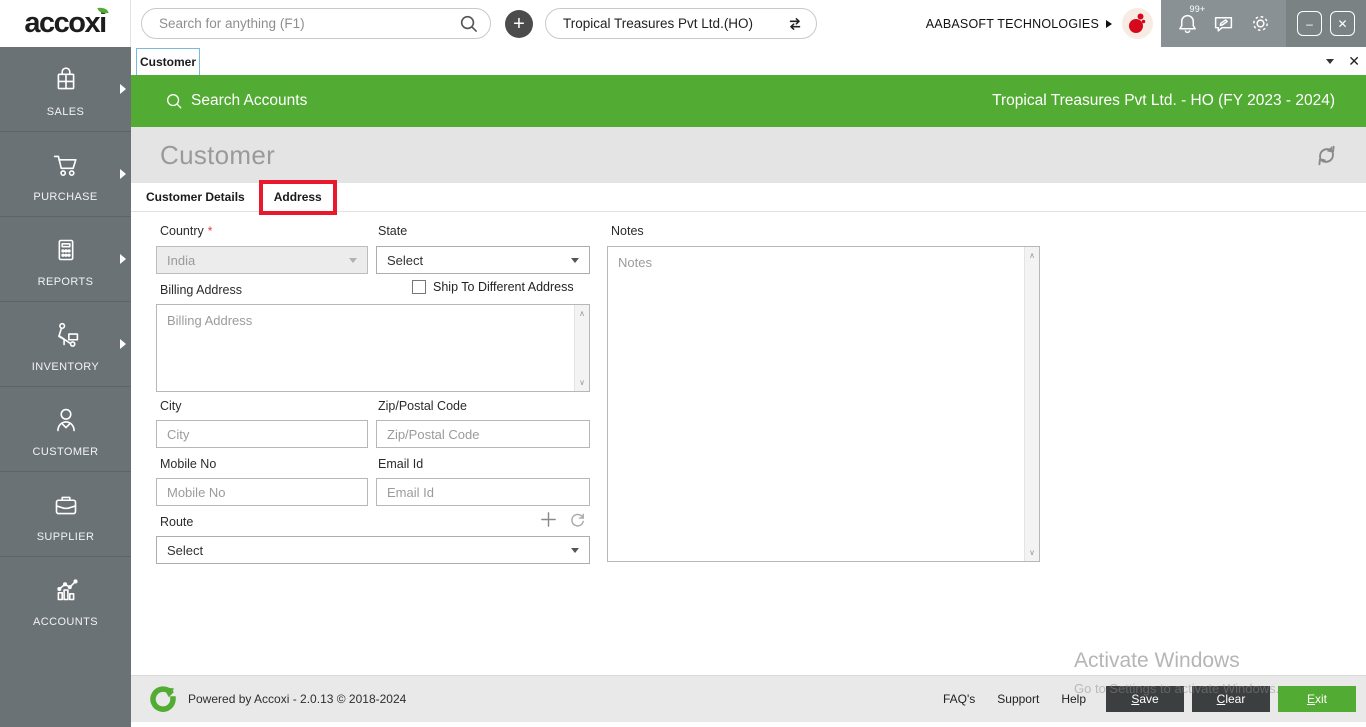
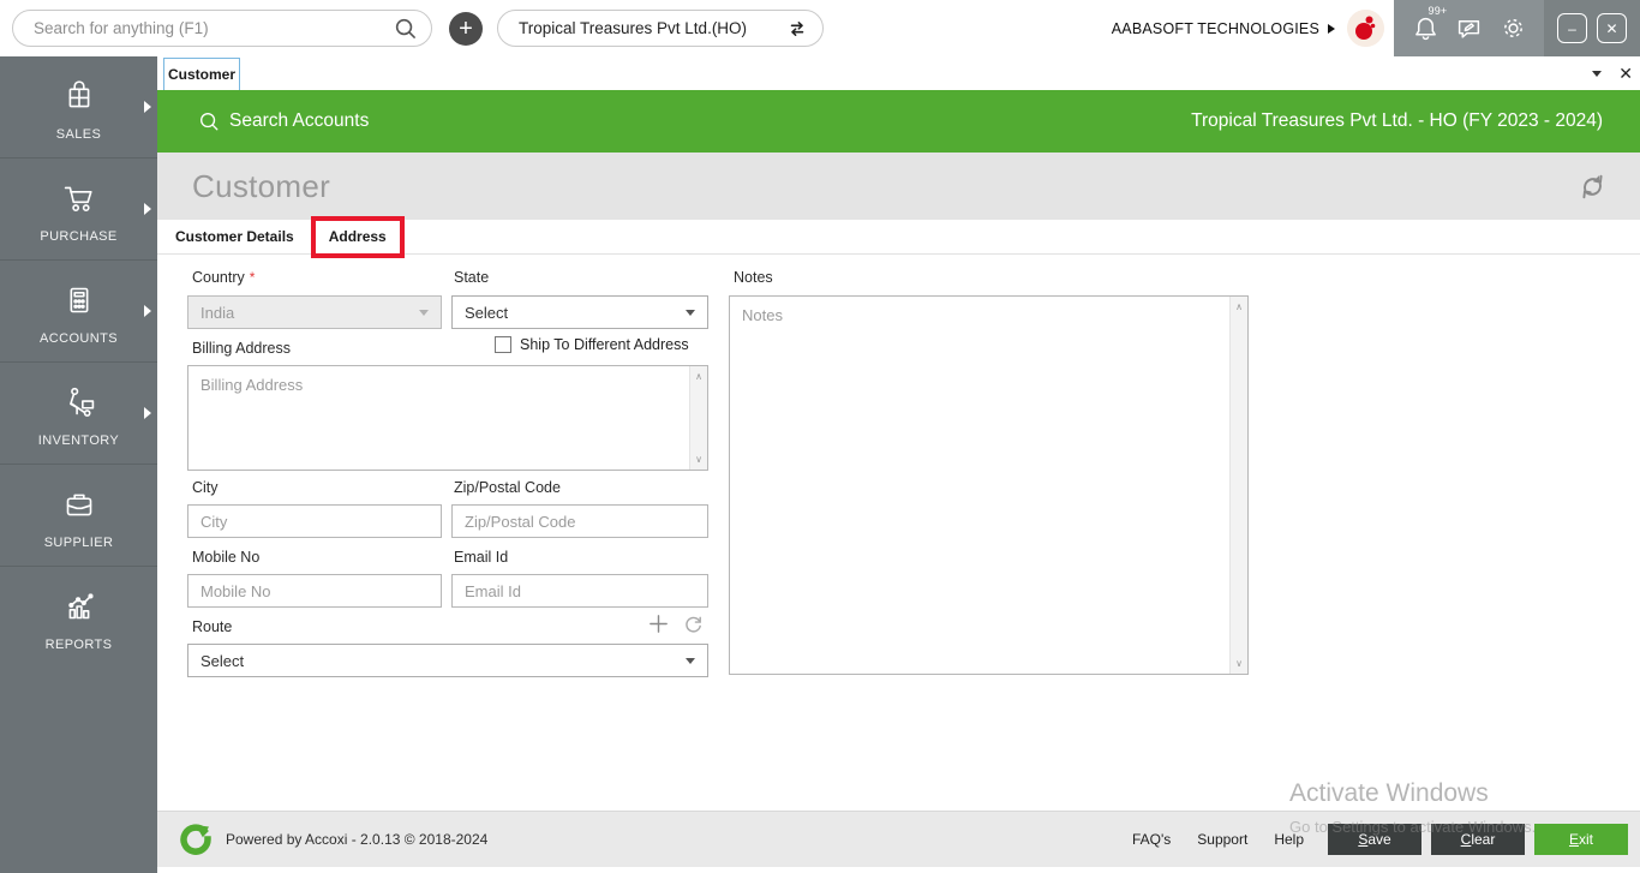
- accoxi
  Search for anything (F1)
  +
  Tropical Treasures Pvt Ltd.(HO)
  AABASOFT TECHNOLOGIES
  99+
  –
  ✕
  SALES
  PURCHASE
- REPORTS
+ ACCOUNTS
  INVENTORY
- CUSTOMER
  SUPPLIER
- ACCOUNTS
+ REPORTS
  Customer
  ✕
  Search Accounts
  Tropical Treasures Pvt Ltd. - HO (FY 2023 - 2024)
  Customer
  Customer Details
  Address
  Country *
  State
  Notes
  India
  Select
  Notes
  ∧
  ∨
  Billing Address
  Ship To Different Address
  Billing Address
  ∧
  ∨
  City
  Zip/Postal Code
  City
  Zip/Postal Code
  Mobile No
  Email Id
  Mobile No
  Email Id
  Route
  Select
  Activate Windows
  Go to Settings to activate Windows.
  Powered by Accoxi - 2.0.13 © 2018-2024
  FAQ's
  Support
  Help
  Save
  Clear
  Exit
